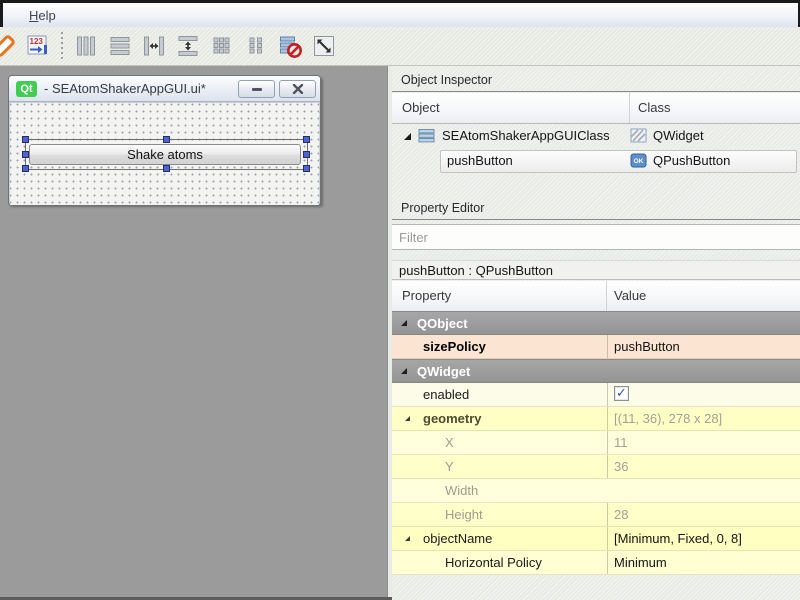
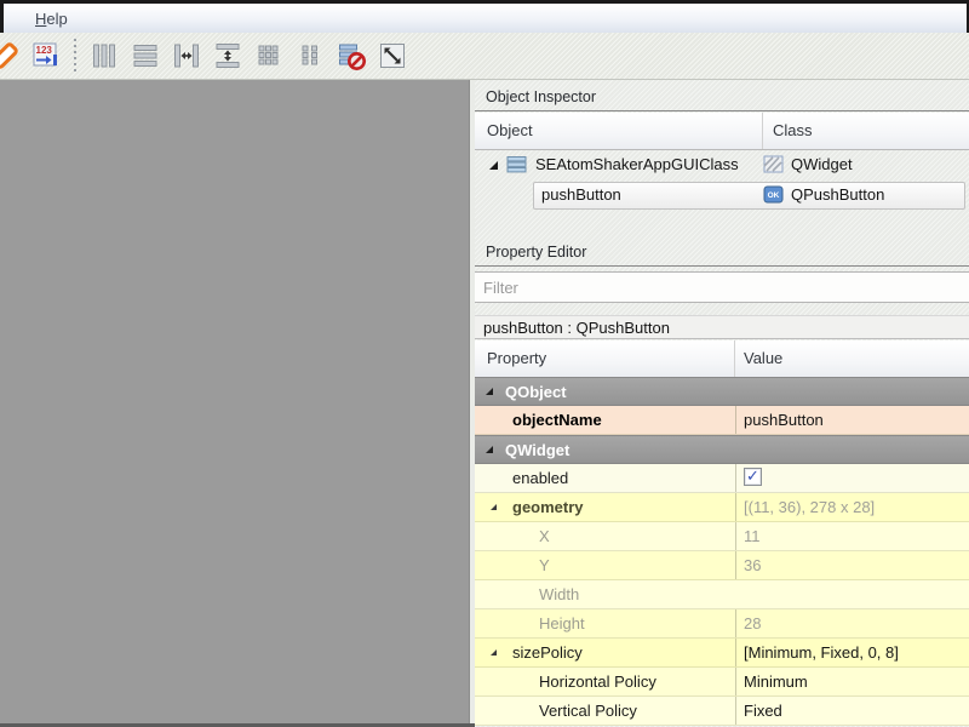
  Help
  123
- Qt
- - SEAtomShakerAppGUI.ui*
- Shake atoms
  Object Inspector
  Object
  Class
  SEAtomShakerAppGUIClass
  QWidget
  pushButton
  QPushButton
  Property Editor
  Filter
  pushButton : QPushButton
  Property
  Value
  QObject
- sizePolicy
+ objectName
  pushButton
  QWidget
  enabled
  ✓
  geometry
  [(11, 36), 278 x 28]
  X
  11
  Y
  36
  Width
  Height
  28
- objectName
+ sizePolicy
  [Minimum, Fixed, 0, 8]
  Horizontal Policy
  Minimum
+ Vertical Policy
+ Fixed
